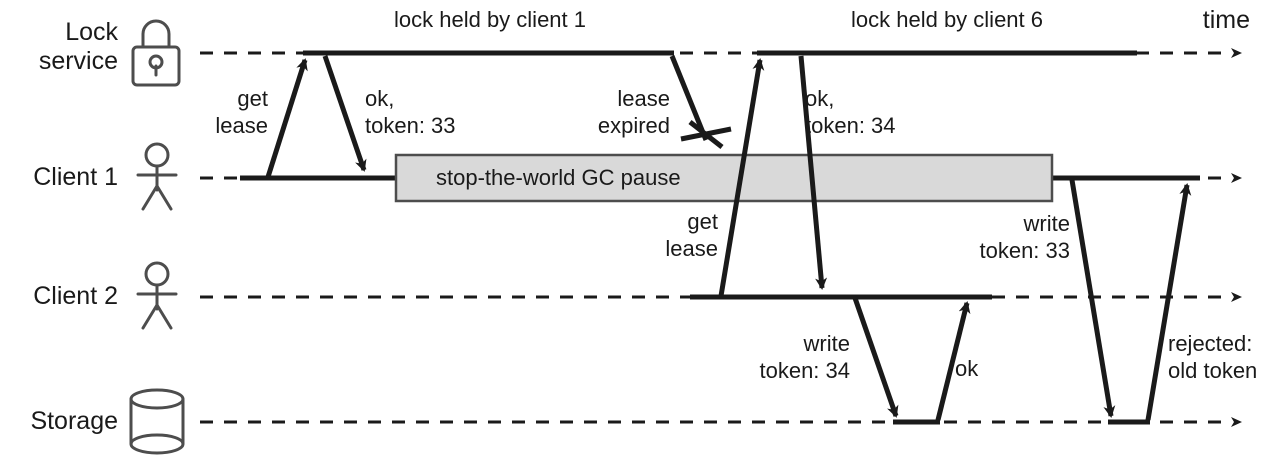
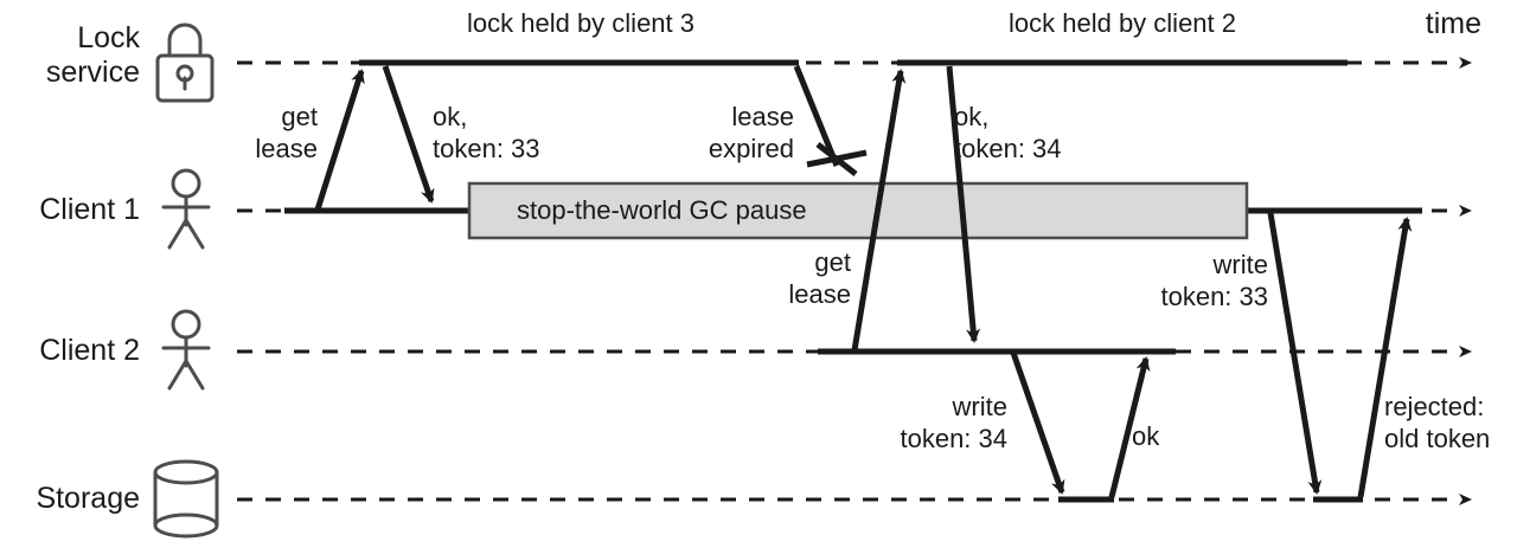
  Lock
  service
  Client 1
  Client 2
  Storage
- lock held by client 1
+ lock held by client 3
- lock held by client 6
+ lock held by client 2
  time
  stop-the-world GC pause
  get
  lease
  ok,
  token: 33
  lease
  expired
  get
  lease
  ok,
  token: 34
  write
  token: 34
  ok
  write
  token: 33
  rejected:
  old token
